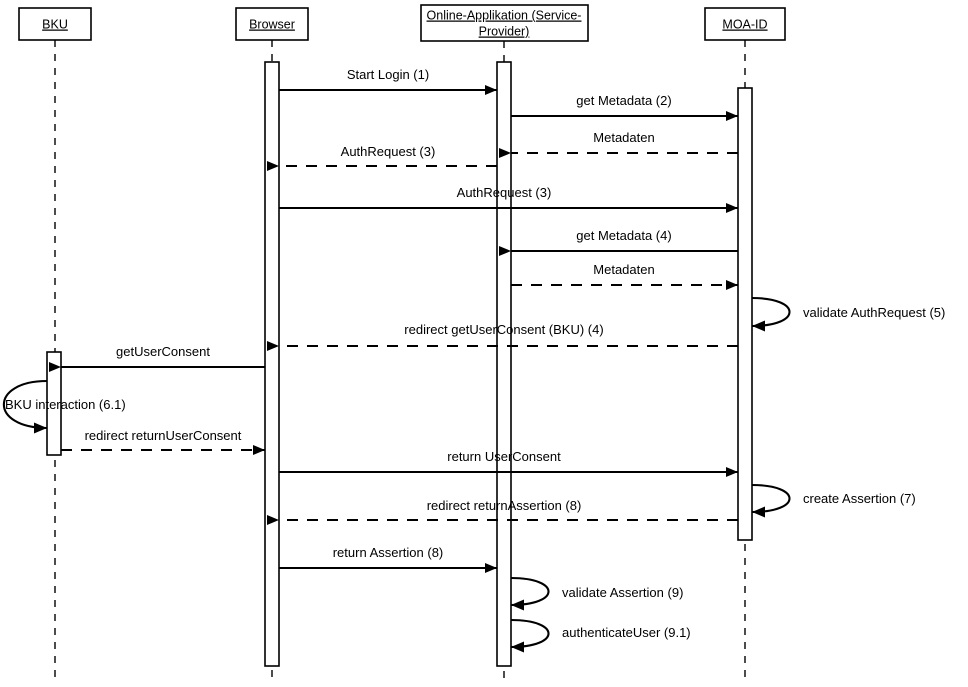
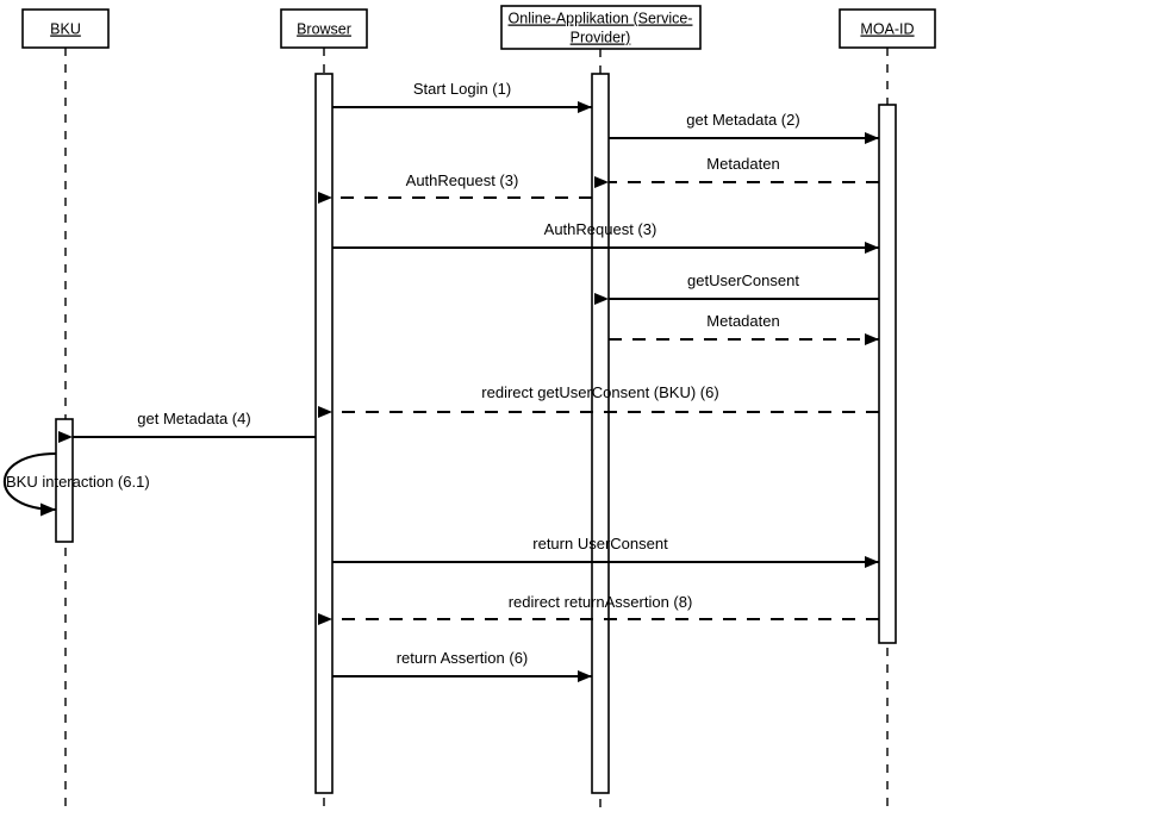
  BKU
  Browser
  Online-Applikation (Service-
  Provider)
  MOA-ID
  Start Login (1)
  get Metadata (2)
  Metadaten
  AuthRequest (3)
  AuthRequest (3)
- get Metadata (4)
+ getUserConsent
  Metadaten
- redirect getUserConsent (BKU) (4)
+ redirect getUserConsent (BKU) (6)
- getUserConsent
+ get Metadata (4)
- redirect returnUserConsent
  return UserConsent
  redirect returnAssertion (8)
- return Assertion (8)
+ return Assertion (6)
- validate AuthRequest (5)
  BKU interaction (6.1)
- create Assertion (7)
- validate Assertion (9)
- authenticateUser (9.1)
